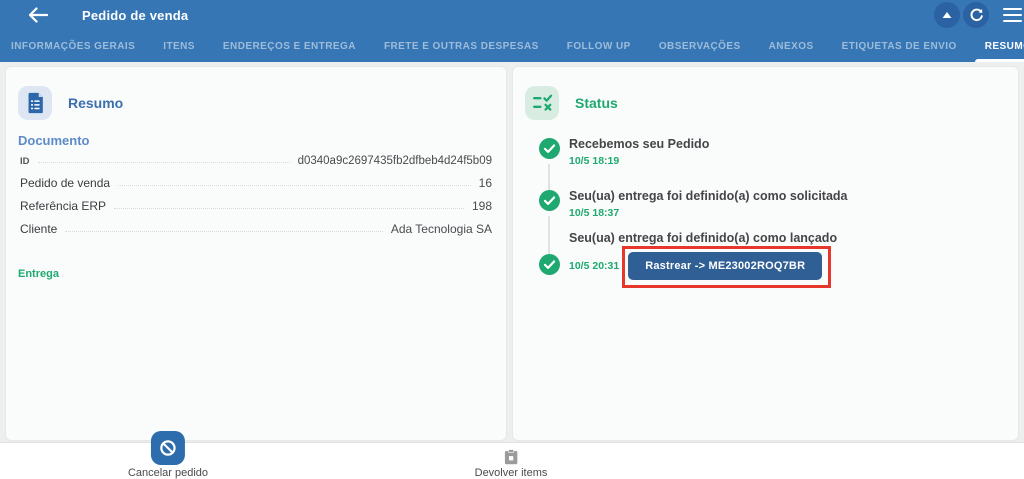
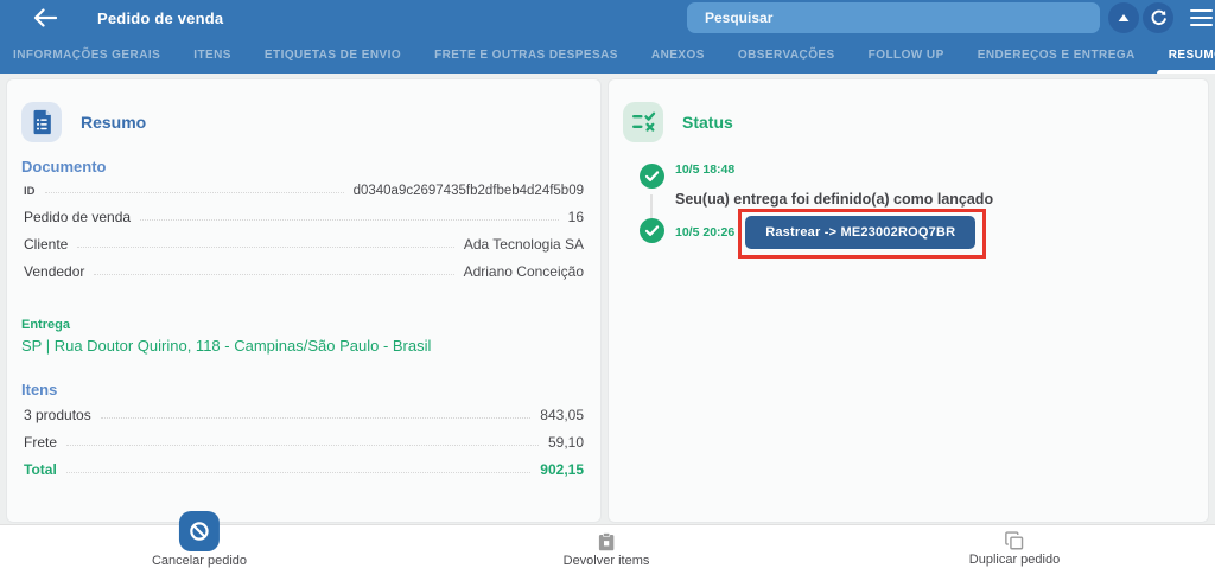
  Pedido de venda
+ Pesquisar
  INFORMAÇÕES GERAIS
  ITENS
- ENDEREÇOS E ENTREGA
+ ETIQUETAS DE ENVIO
  FRETE E OUTRAS DESPESAS
- FOLLOW UP
+ ANEXOS
  OBSERVAÇÕES
- ANEXOS
+ FOLLOW UP
- ETIQUETAS DE ENVIO
+ ENDEREÇOS E ENTREGA
  RESUM
  Resumo
  Documento
  ID
  d0340a9c2697435fb2dfbeb4d24f5b09
  Pedido de venda
  16
- Referência ERP
- 198
  Cliente
  Ada Tecnologia SA
+ Vendedor
+ Adriano Conceição
  Entrega
+ SP | Rua Doutor Quirino, 118 - Campinas/São Paulo - Brasil
+ Itens
+ 3 produtos
+ 843,05
+ Frete
+ 59,10
+ Total
+ 902,15
  Status
- Recebemos seu Pedido
- 10/5 18:19
- Seu(ua) entrega foi definido(a) como solicitada
- 10/5 18:37
+ 10/5 18:48
  Seu(ua) entrega foi definido(a) como lançado
- 10/5 20:31
+ 10/5 20:26
  Rastrear -> ME23002ROQ7BR
  Cancelar pedido
  Devolver items
+ Duplicar pedido
